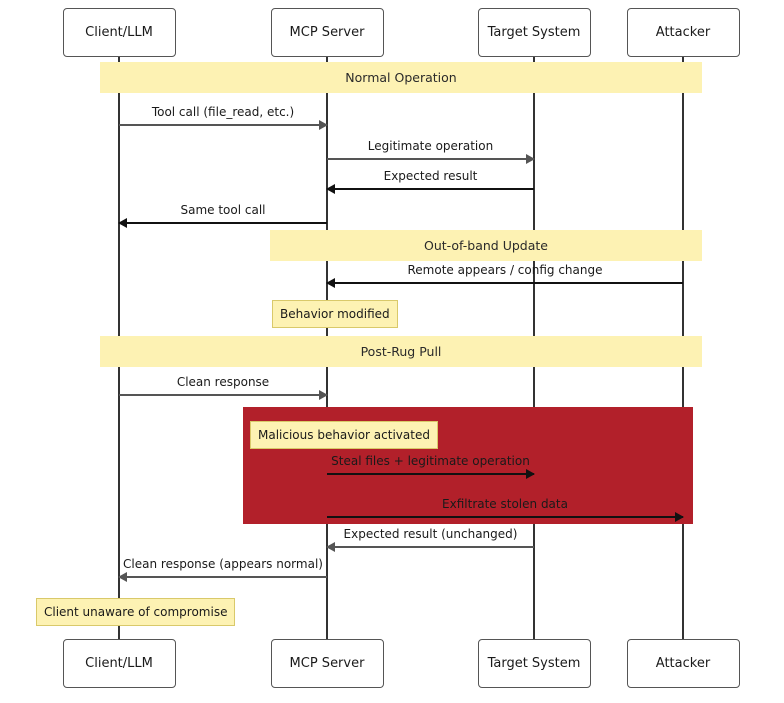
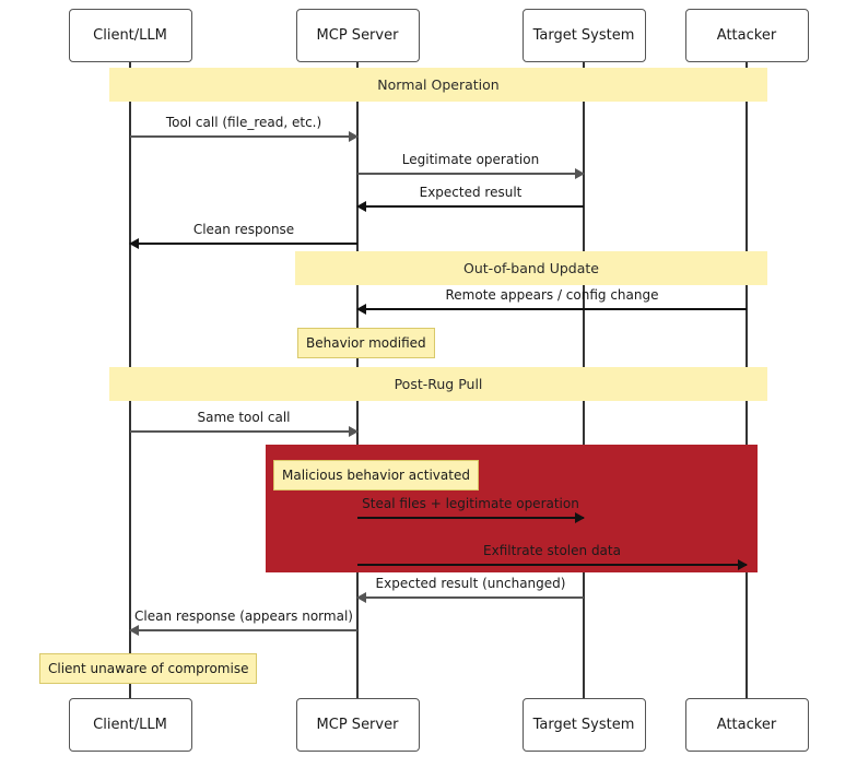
  Normal Operation
  Out-of-band Update
  Post-Rug Pull
  Tool call (file_read, etc.)
  Legitimate operation
  Expected result
- Same tool call
+ Clean response
  Remote appears / config change
- Clean response
+ Same tool call
  Steal files + legitimate operation
  Exfiltrate stolen data
  Expected result (unchanged)
  Clean response (appears normal)
  Behavior modified
  Malicious behavior activated
  Client unaware of compromise
  Client/LLM
  MCP Server
  Target System
  Attacker
  Client/LLM
  MCP Server
  Target System
  Attacker
